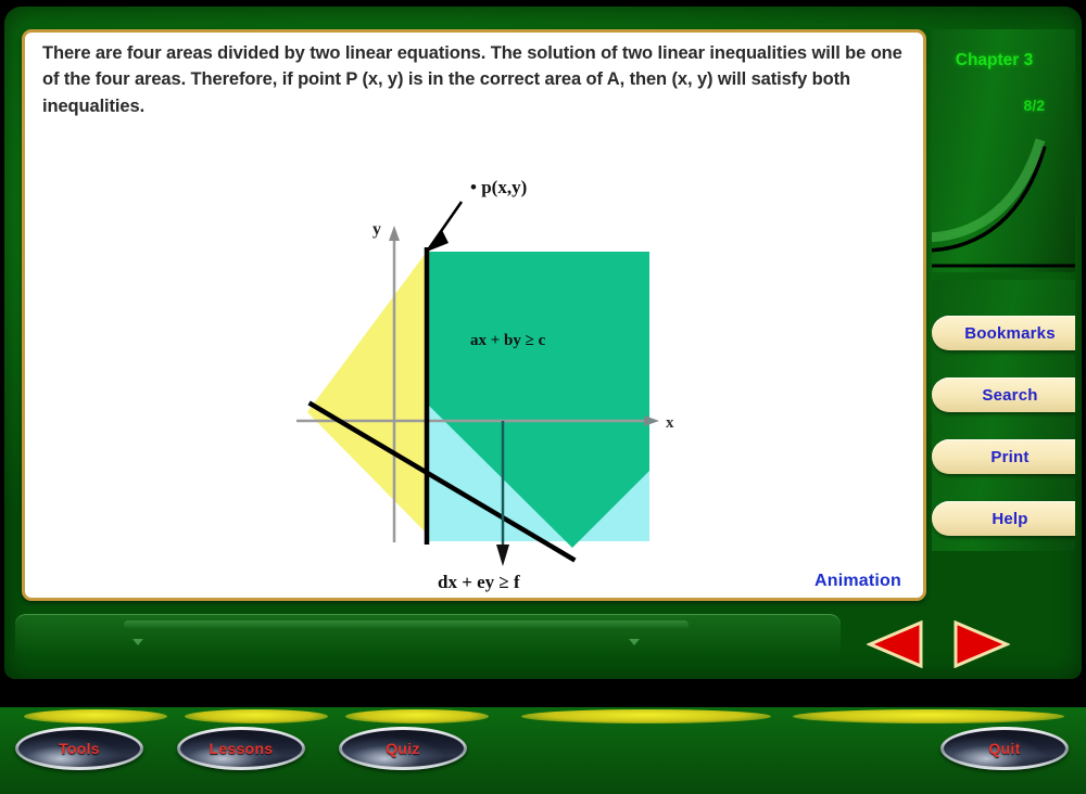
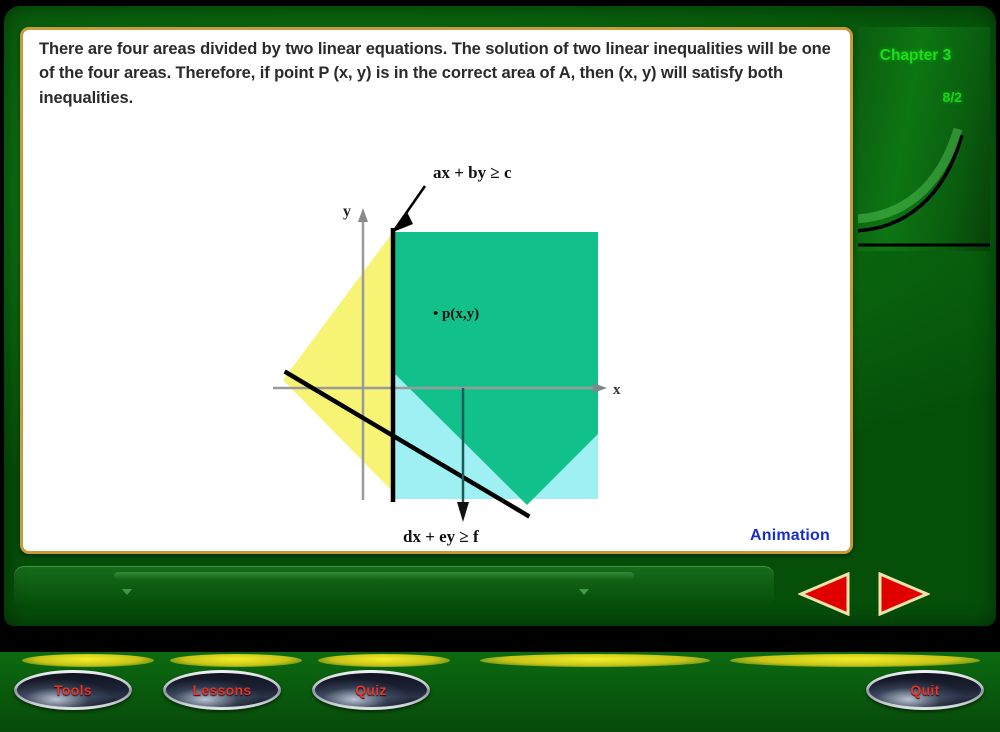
  There are four areas divided by two linear equations. The solution of two linear inequalities will be one of the four areas. Therefore, if point P (x, y) is in the correct area of A, then (x, y) will satisfy both inequalities.
  y
  x
- • p(x,y)
+ ax + by ≥ c
  dx + ey ≥ f
- ax + by ≥ c
+ • p(x,y)
  Animation
  Chapter 3
  8/2
- Bookmarks
- Search
- Print
- Help
  Tools
  Lessons
  Quiz
  Quit
